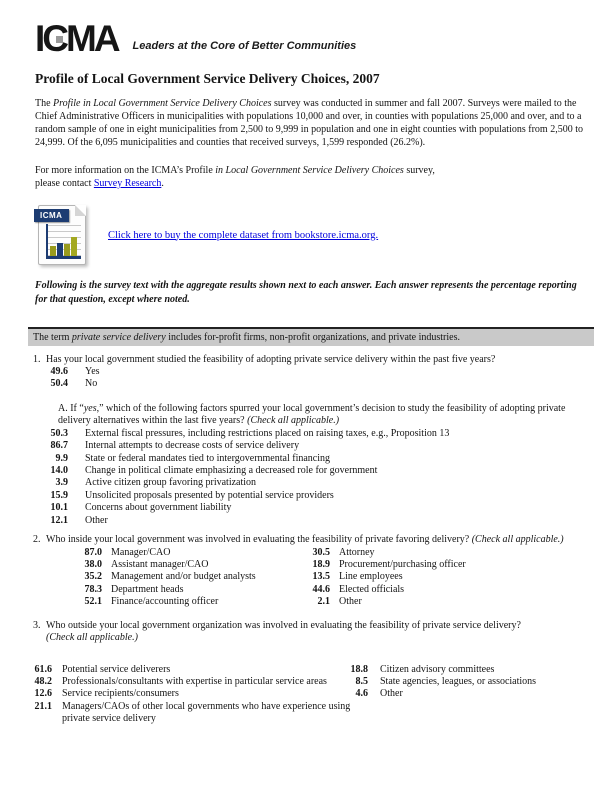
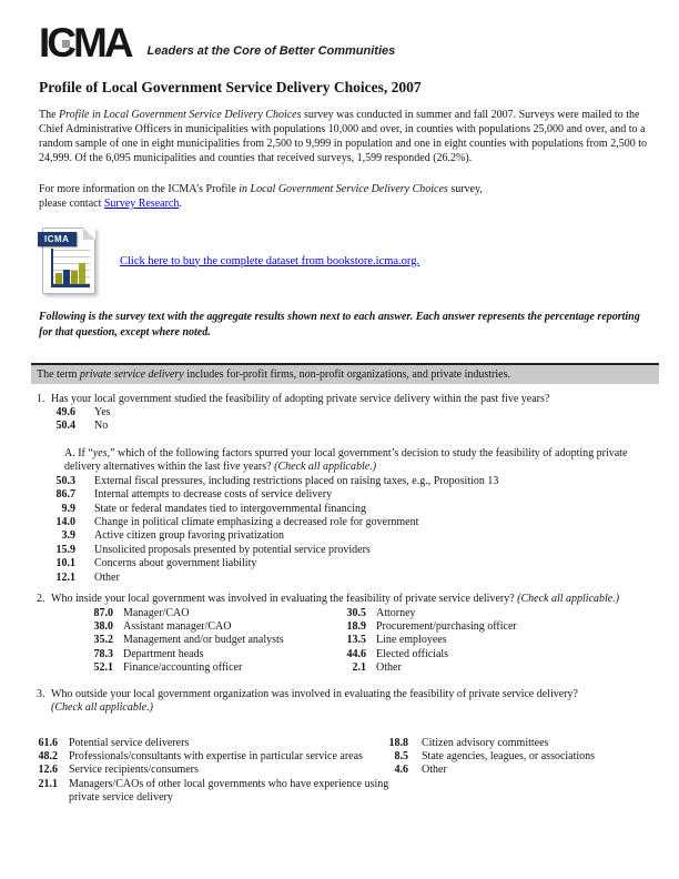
  ICMA
  Leaders at the Core of Better Communities
  Profile of Local Government Service Delivery Choices, 2007
  The Profile in Local Government Service Delivery Choices survey was conducted in summer and fall 2007. Surveys were mailed to the Chief Administrative Officers in municipalities with populations 10,000 and over, in counties with populations 25,000 and over, and to a random sample of one in eight municipalities from 2,500 to 9,999 in population and one in eight counties with populations from 2,500 to 24,999. Of the 6,095 municipalities and counties that received surveys, 1,599 responded (26.2%).
  For more information on the ICMA’s Profile in Local Government Service Delivery Choices survey,
  please contact Survey Research.
  ICMA
  Click here to buy the complete dataset from bookstore.icma.org.
  Following is the survey text with the aggregate results shown next to each answer. Each answer represents the percentage reporting for that question, except where noted.
  The term private service delivery includes for-profit firms, non-profit organizations, and private industries.
  1.
  Has your local government studied the feasibility of adopting private service delivery within the past five years?
  49.6
  Yes
  50.4
  No
  A. If “yes,” which of the following factors spurred your local government’s decision to study the feasibility of adopting private delivery alternatives within the last five years? (Check all applicable.)
  50.3
  External fiscal pressures, including restrictions placed on raising taxes, e.g., Proposition 13
  86.7
  Internal attempts to decrease costs of service delivery
  9.9
  State or federal mandates tied to intergovernmental financing
  14.0
  Change in political climate emphasizing a decreased role for government
  3.9
  Active citizen group favoring privatization
  15.9
  Unsolicited proposals presented by potential service providers
  10.1
  Concerns about government liability
  12.1
  Other
  2.
- Who inside your local government was involved in evaluating the feasibility of private favoring delivery? (Check all applicable.)
+ Who inside your local government was involved in evaluating the feasibility of private service delivery? (Check all applicable.)
  87.0
  Manager/CAO
  38.0
  Assistant manager/CAO
  35.2
  Management and/or budget analysts
  78.3
  Department heads
  52.1
  Finance/accounting officer
  30.5
  Attorney
  18.9
  Procurement/purchasing officer
  13.5
  Line employees
  44.6
  Elected officials
  2.1
  Other
  3.
  Who outside your local government organization was involved in evaluating the feasibility of private service delivery?
  (Check all applicable.)
  61.6
  Potential service deliverers
  48.2
  Professionals/consultants with expertise in particular service areas
  12.6
  Service recipients/consumers
  21.1
  Managers/CAOs of other local governments who have experience using
  private service delivery
  18.8
  Citizen advisory committees
  8.5
  State agencies, leagues, or associations
  4.6
  Other
